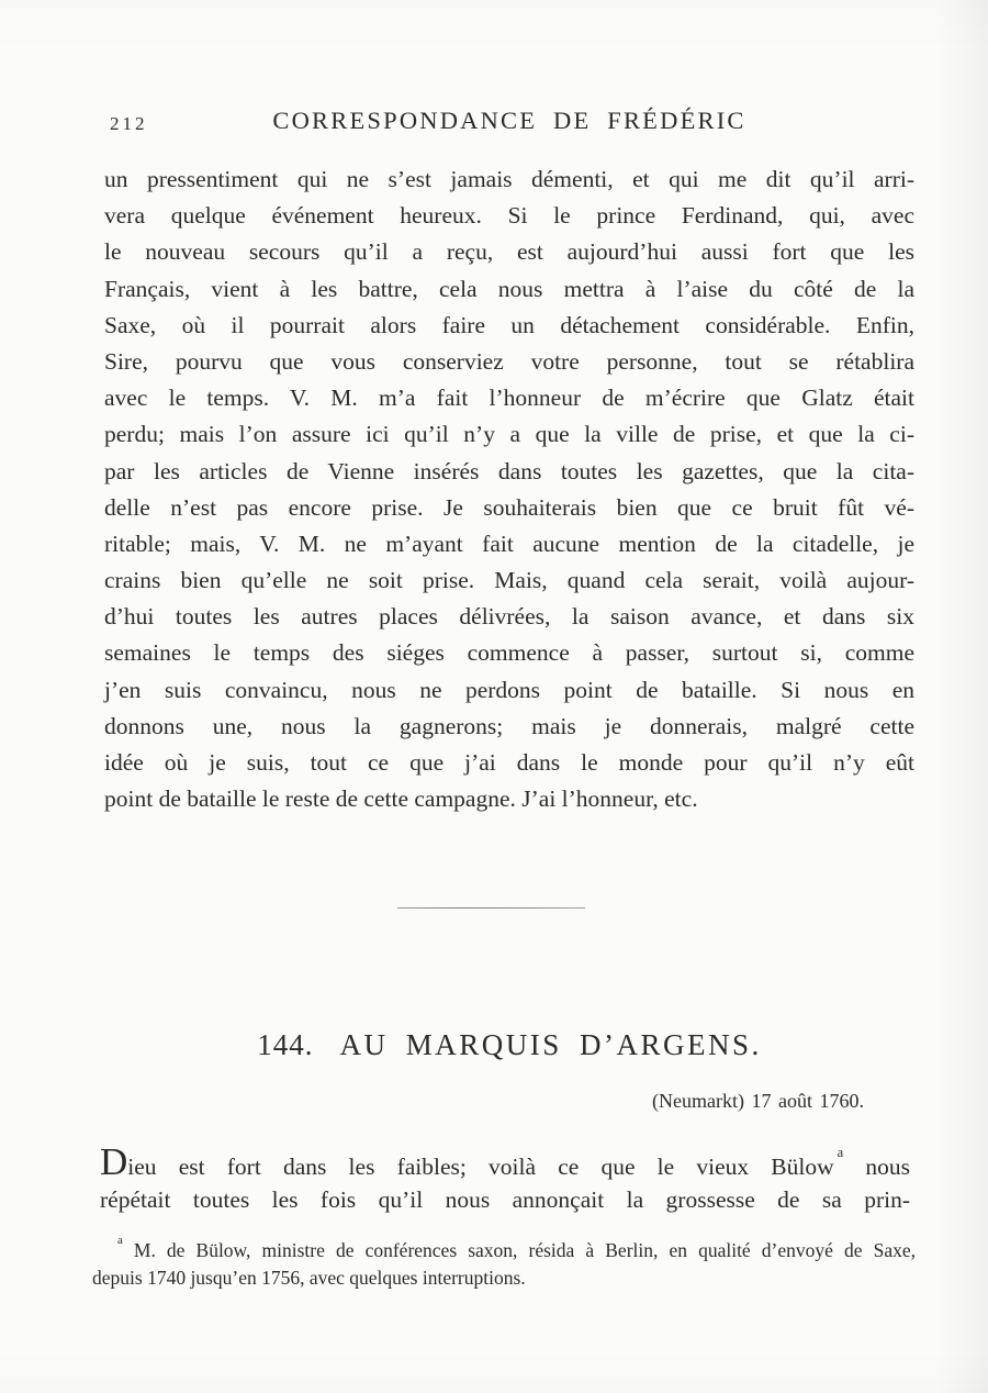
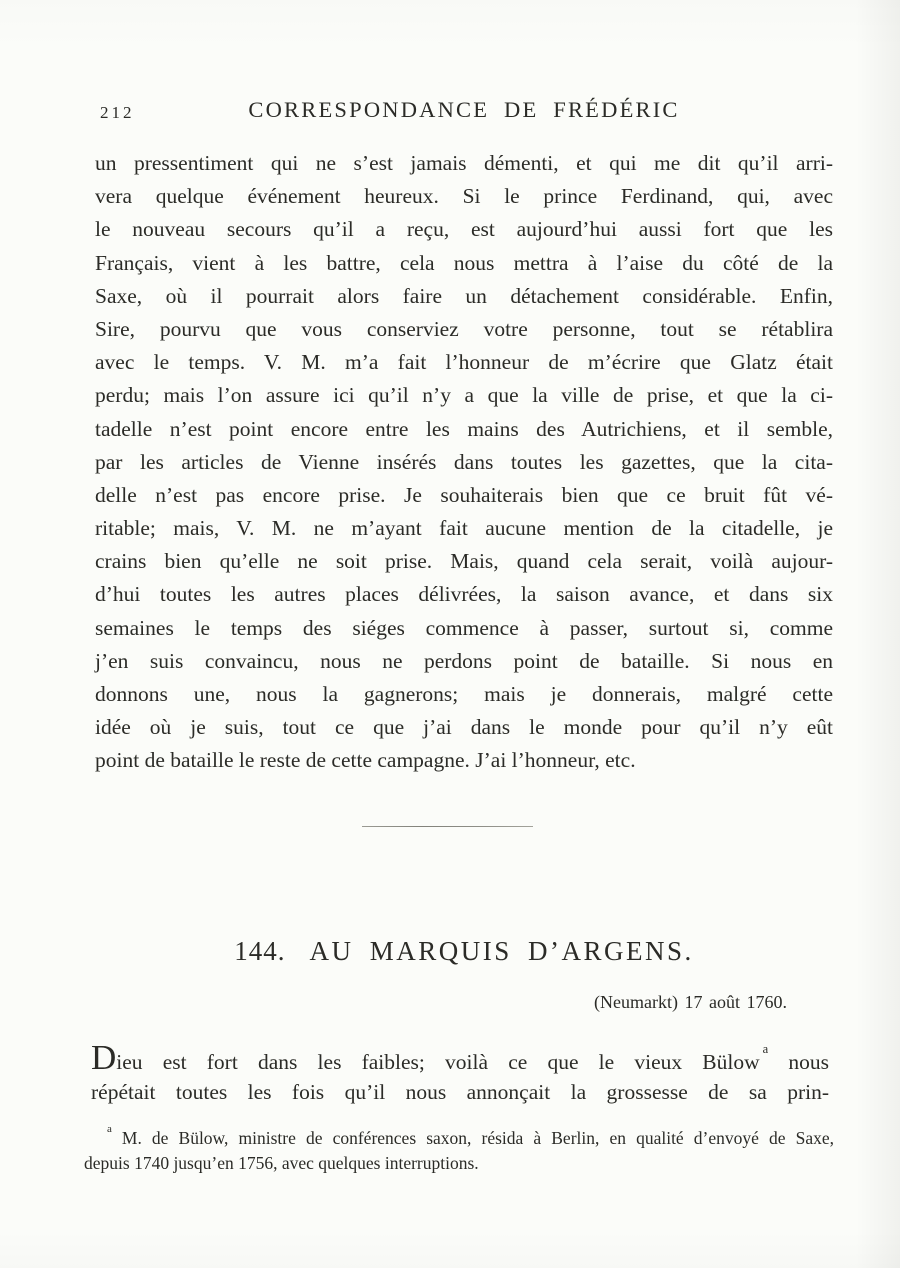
  212
  CORRESPONDANCE DE FRÉDÉRIC
  un pressentiment qui ne s’est jamais démenti, et qui me dit qu’il arri-
  vera quelque événement heureux. Si le prince Ferdinand, qui, avec
  le nouveau secours qu’il a reçu, est aujourd’hui aussi fort que les
  Français, vient à les battre, cela nous mettra à l’aise du côté de la
  Saxe, où il pourrait alors faire un détachement considérable. Enfin,
  Sire, pourvu que vous conserviez votre personne, tout se rétablira
  avec le temps. V. M. m’a fait l’honneur de m’écrire que Glatz était
  perdu; mais l’on assure ici qu’il n’y a que la ville de prise, et que la ci-
+ tadelle n’est point encore entre les mains des Autrichiens, et il semble,
  par les articles de Vienne insérés dans toutes les gazettes, que la cita-
  delle n’est pas encore prise. Je souhaiterais bien que ce bruit fût vé-
  ritable; mais, V. M. ne m’ayant fait aucune mention de la citadelle, je
  crains bien qu’elle ne soit prise. Mais, quand cela serait, voilà aujour-
  d’hui toutes les autres places délivrées, la saison avance, et dans six
  semaines le temps des siéges commence à passer, surtout si, comme
  j’en suis convaincu, nous ne perdons point de bataille. Si nous en
  donnons une, nous la gagnerons; mais je donnerais, malgré cette
  idée où je suis, tout ce que j’ai dans le monde pour qu’il n’y eût
  point de bataille le reste de cette campagne. J’ai l’honneur, etc.
  144. AU MARQUIS D’ARGENS.
  (Neumarkt) 17 août 1760.
  Dieu est fort dans les faibles; voilà ce que le vieux Bülowa nous
  répétait toutes les fois qu’il nous annonçait la grossesse de sa prin-
  aM. de Bülow, ministre de conférences saxon, résida à Berlin, en qualité d’envoyé de Saxe,
  depuis 1740 jusqu’en 1756, avec quelques interruptions.
